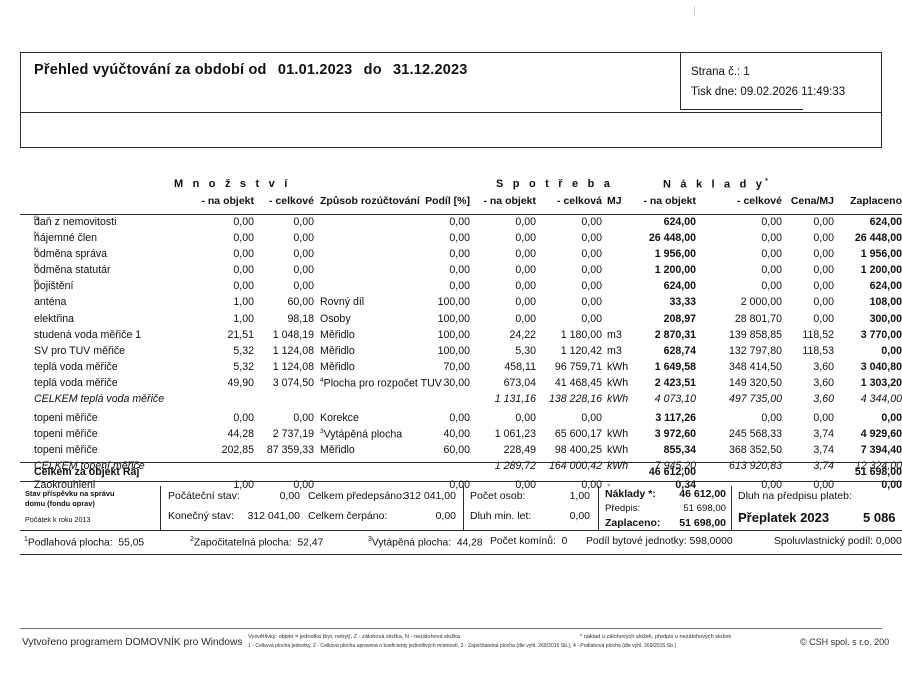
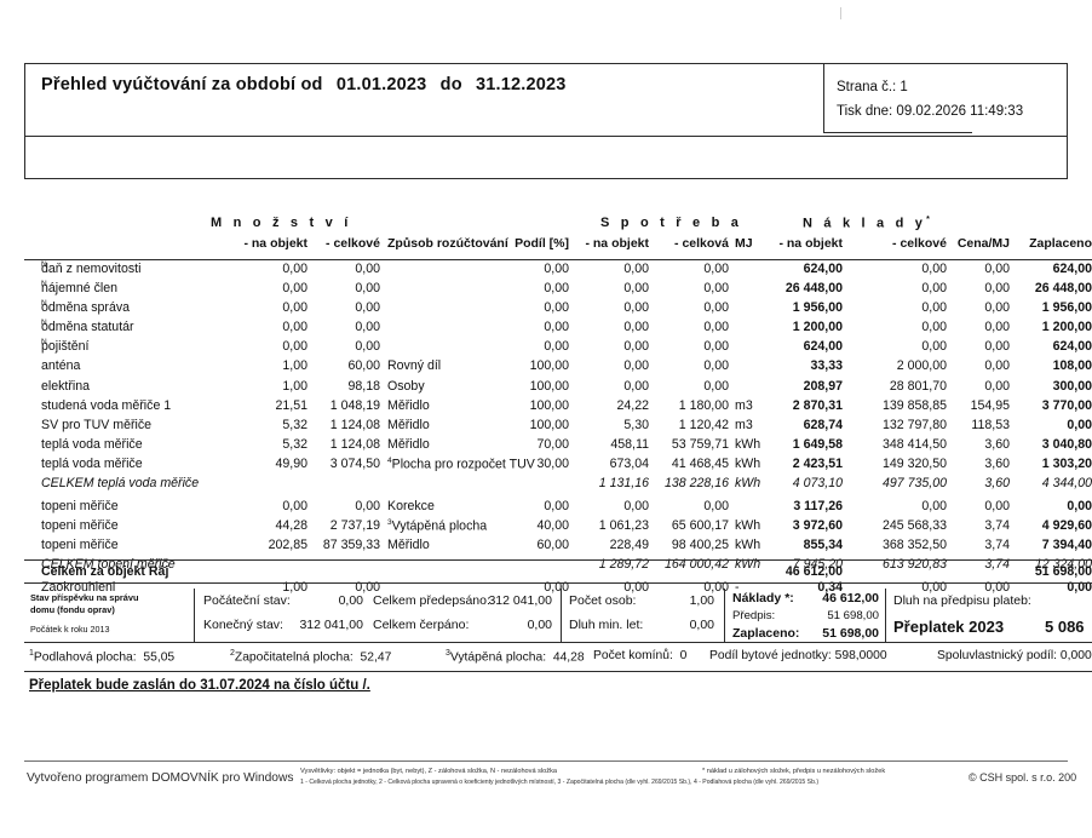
  Přehled vyúčtování za období od 01.01.2023 do 31.12.2023
  Strana č.: 1
  Tisk dne: 09.02.2026 11:49:33
  M n o ž s t v í
  S p o t ř e b a
  N á k l a d y
  - na objekt
  - celkové
  Způsob rozúčtování
  Podíl [%]
  - na objekt
  - celková
  MJ
  - na objekt
  - celkové
  Cena/MJ
  Zaplaceno
  daň z nemovitosti
  0,00
  0,00
  0,00
  0,00
  0,00
  624,00
  0,00
  0,00
  624,00
  nájemné člen
  0,00
  0,00
  0,00
  0,00
  0,00
  26 448,00
  0,00
  0,00
  26 448,00
  odměna správa
  0,00
  0,00
  0,00
  0,00
  0,00
  1 956,00
  0,00
  0,00
  1 956,00
  odměna statutár
  0,00
  0,00
  0,00
  0,00
  0,00
  1 200,00
  0,00
  0,00
  1 200,00
  pojištění
  0,00
  0,00
  0,00
  0,00
  0,00
  624,00
  0,00
  0,00
  624,00
  anténa
  1,00
  60,00
  Rovný díl
  100,00
  0,00
  0,00
  33,33
  2 000,00
  0,00
  108,00
  elektřina
  1,00
  98,18
  Osoby
  100,00
  0,00
  0,00
  208,97
  28 801,70
  0,00
  300,00
  studená voda měřiče 1
  21,51
  1 048,19
  Měřidlo
  100,00
  24,22
  1 180,00
  m3
  2 870,31
  139 858,85
- 118,52
+ 154,95
  3 770,00
  SV pro TUV měřiče
  5,32
  1 124,08
  Měřidlo
  100,00
  5,30
  1 120,42
  m3
  628,74
  132 797,80
  118,53
  0,00
  teplá voda měřiče
  5,32
  1 124,08
  Měřidlo
  70,00
  458,11
- 96 759,71
+ 53 759,71
  kWh
  1 649,58
  348 414,50
  3,60
  3 040,80
  teplá voda měřiče
  49,90
  3 074,50
  Plocha pro rozpočet TUV
  30,00
  673,04
  41 468,45
  kWh
  2 423,51
  149 320,50
  3,60
  1 303,20
  CELKEM teplá voda měřiče
  1 131,16
  138 228,16
  kWh
  4 073,10
  497 735,00
  3,60
  4 344,00
  topeni měřiče
  0,00
  0,00
  Korekce
  0,00
  0,00
  0,00
  3 117,26
  0,00
  0,00
  0,00
  topeni měřiče
  44,28
  2 737,19
  Vytápěná plocha
  40,00
  1 061,23
  65 600,17
  kWh
  3 972,60
  245 568,33
  3,74
  4 929,60
  topeni měřiče
  202,85
  87 359,33
  Měřidlo
  60,00
  228,49
  98 400,25
  kWh
  855,34
  368 352,50
  3,74
  7 394,40
  CELKEM topení měřiče
  1 289,72
  164 000,42
  kWh
  7 945,20
  613 920,83
  3,74
  12 324,00
  Zaokrouhleni
  1,00
  0,00
  0,00
  0,00
  0,00
  -
  0,34
  0,00
  0,00
  0,00
  Celkem za objekt Ráj
  46 612,00
  51 698,00
  Stav příspěvku na správu
  domu (fondu oprav)
  Počátek k roku 2013
  Počáteční stav:
  0,00
  Konečný stav:
  312 041,00
  Celkem předepsáno:
  312 041,00
  Celkem čerpáno:
  0,00
  Počet osob:
  1,00
  Dluh min. let:
  0,00
  Náklady *:
  46 612,00
  Předpis:
  51 698,00
  Zaplaceno:
  51 698,00
  Dluh na předpisu plateb:
  Přeplatek 2023
  5 086
  Podlahová plocha: 55,05
  Započitatelná plocha: 52,47
  Vytápěná plocha: 44,28
  Počet komínů: 0
  Podíl bytové jednotky: 598,0000
  Spoluvlastnický podíl: 0,000
+ Přeplatek bude zaslán do 31.07.2024 na číslo účtu /.
  Vytvořeno programem DOMOVNÍK pro Windows
  © CSH spol. s r.o. 200
